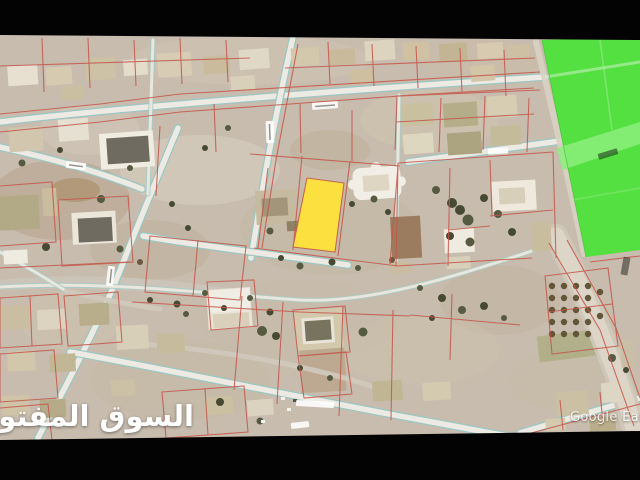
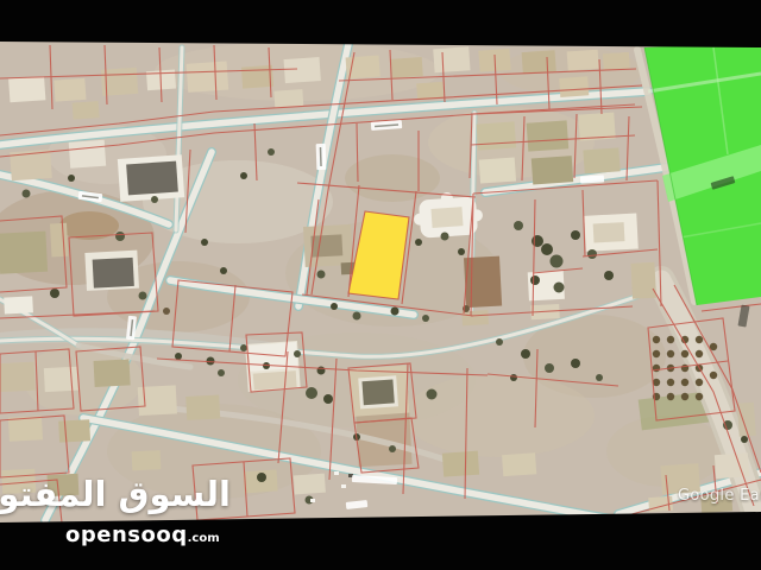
  Google Ea
  السوق المفتو
+ opensooq.com
